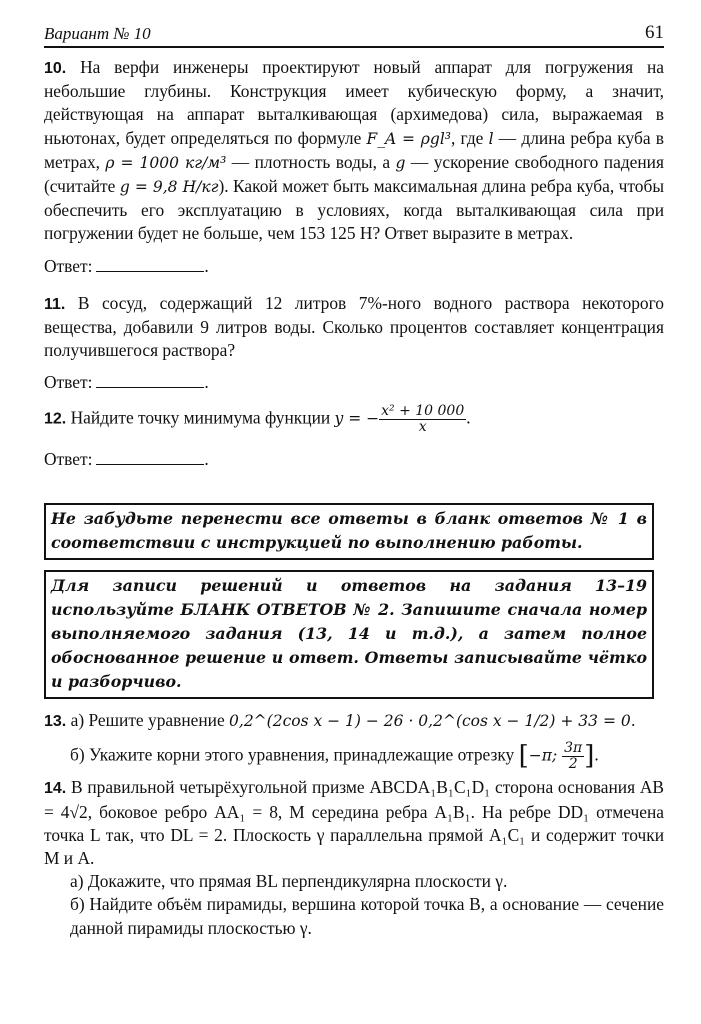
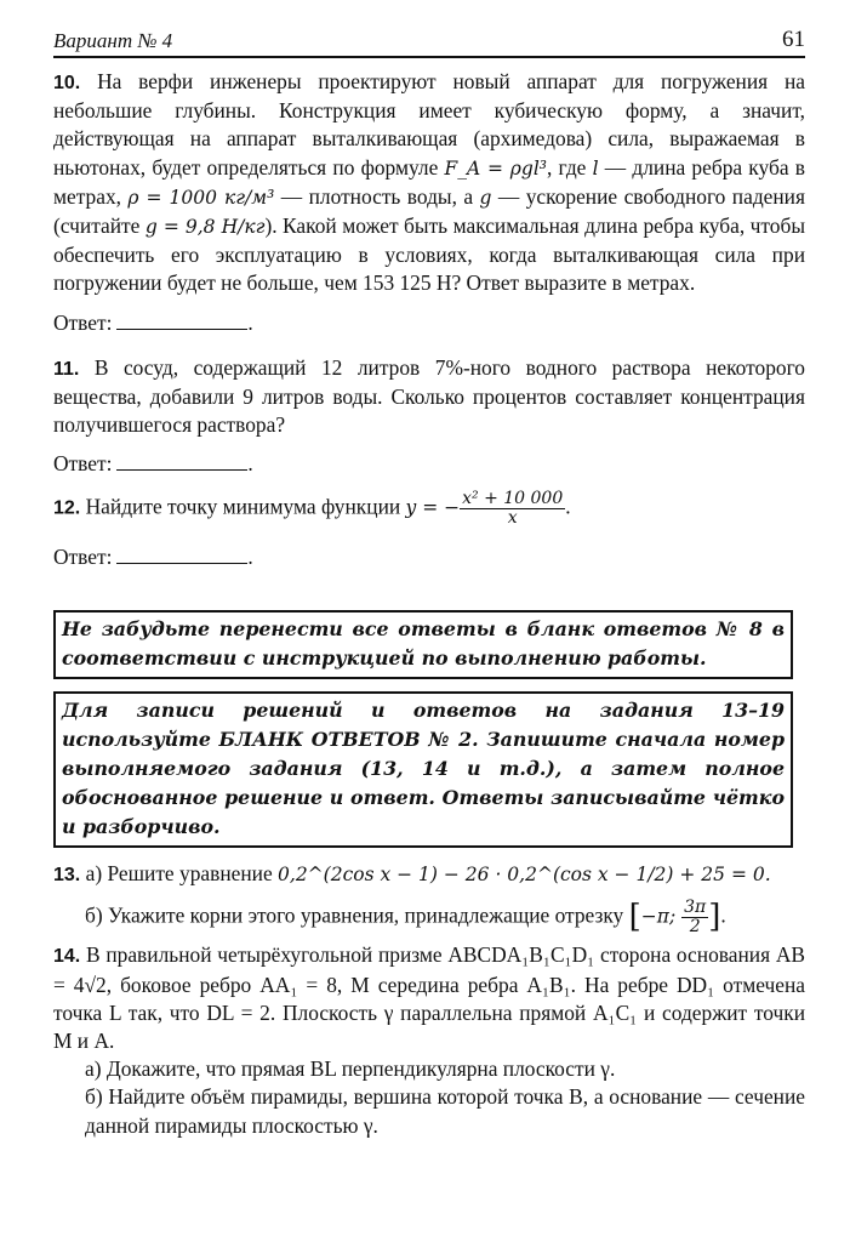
- Вариант № 10
+ Вариант № 4
  61
  10. На верфи инженеры проектируют новый аппарат для погружения на небольшие глубины. Конструкция имеет кубическую форму, а значит, действующая на аппарат выталкивающая (архимедова) сила, выражаемая в ньютонах, будет определяться по формуле F_A = ρgl³, где l — длина ребра куба в метрах, ρ = 1000 кг/м³ — плотность воды, а g — ускорение свободного падения (считайте g = 9,8 Н/кг). Какой может быть максимальная длина ребра куба, чтобы обеспечить его эксплуатацию в условиях, когда выталкивающая сила при погружении будет не больше, чем 153 125 Н? Ответ выразите в метрах.
  Ответ: .
  11. В сосуд, содержащий 12 литров 7%-ного водного раствора некоторого вещества, добавили 9 литров воды. Сколько процентов составляет концентрация получившегося раствора?
  Ответ: .
  12. Найдите точку минимума функции y = −
  x² + 10 000
  x
  .
  Ответ: .
- Не забудьте перенести все ответы в бланк ответов № 1 в соответствии с инструкцией по выполнению работы.
+ Не забудьте перенести все ответы в бланк ответов № 8 в соответствии с инструкцией по выполнению работы.
  Для записи решений и ответов на задания 13–19 используйте БЛАНК ОТВЕТОВ № 2. Запишите сначала номер выполняемого задания (13, 14 и т.д.), а затем полное обоснованное решение и ответ. Ответы записывайте чётко и разборчиво.
- 13. а) Решите уравнение 0,2^(2cos x − 1) − 26 · 0,2^(cos x − 1/2) + 33 = 0.
+ 13. а) Решите уравнение 0,2^(2cos x − 1) − 26 · 0,2^(cos x − 1/2) + 25 = 0.
  б) Укажите корни этого уравнения, принадлежащие отрезку [−π;
  3π
  2
  ].
  14. В правильной четырёхугольной призме ABCDA₁B₁C₁D₁ сторона основания AB = 4√2, боковое ребро AA₁ = 8, M середина ребра A₁B₁. На ребре DD₁ отмечена точка L так, что DL = 2. Плоскость γ параллельна прямой A₁C₁ и содержит точки M и A.
  а) Докажите, что прямая BL перпендикулярна плоскости γ.
  б) Найдите объём пирамиды, вершина которой точка B, а основание — сечение данной пирамиды плоскостью γ.
